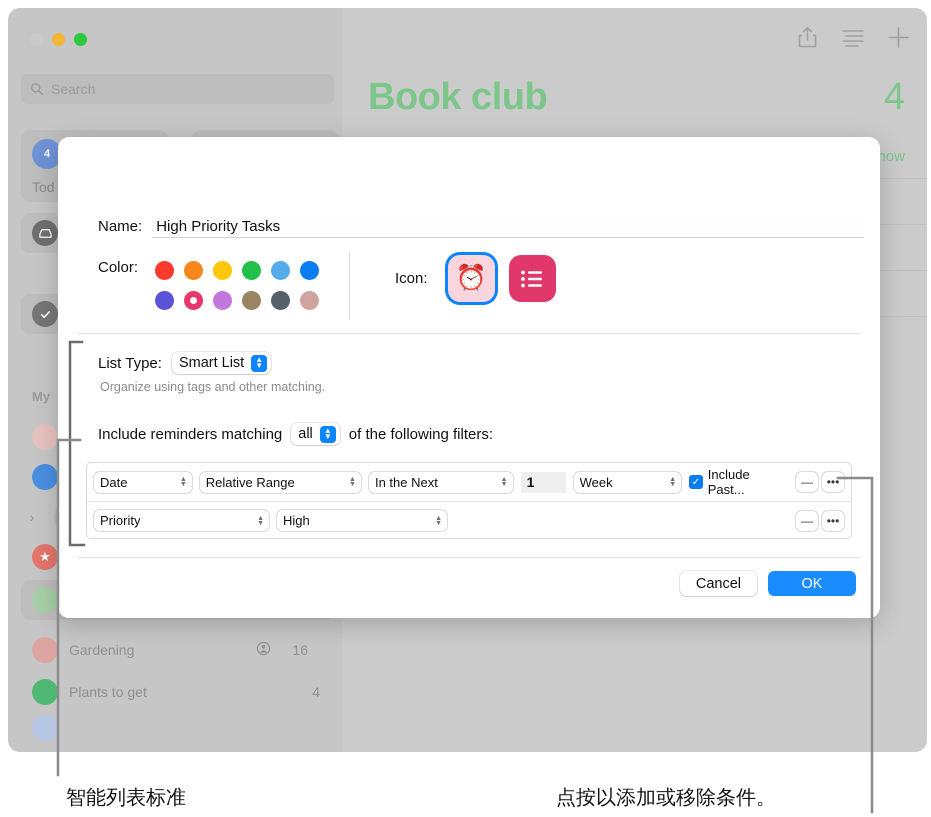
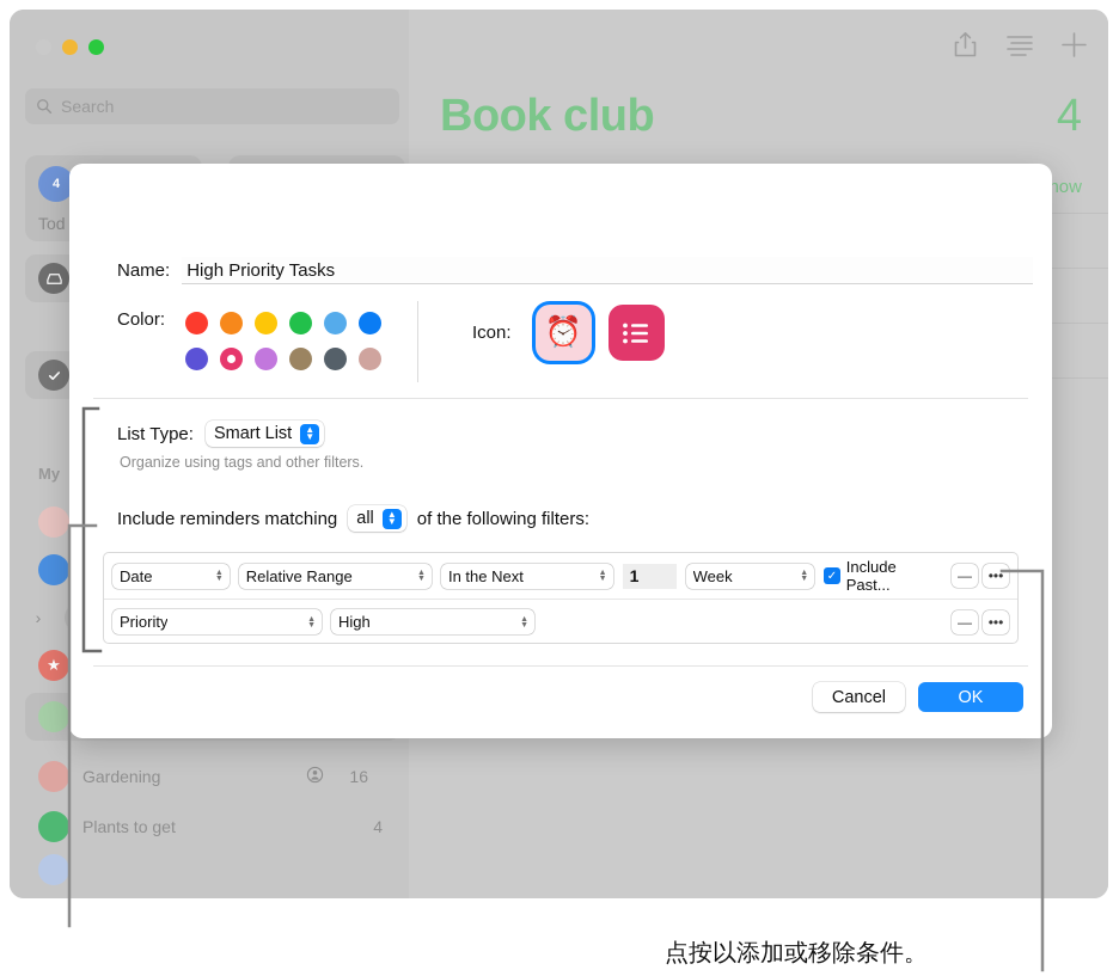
  Search
  4
  Tod
  My
  ›
  ★
  Gardening
  16
  Plants to get
  4
  Book club
  4
  how
  Name:
  High Priority Tasks
  Color:
  Icon:
  ⏰
  List Type:
  Smart List
  ▲
  ▼
- Organize using tags and other matching.
+ Organize using tags and other filters.
  Include reminders matching
  all
  ▲
  ▼
  of the following filters:
  Date
  Relative Range
  In the Next
  1
  Week
  ✓
  Include Past...
  —
  •••
  Priority
  High
  —
  •••
  Cancel
  OK
- 智能列表标准
  点按以添加或移除条件。
